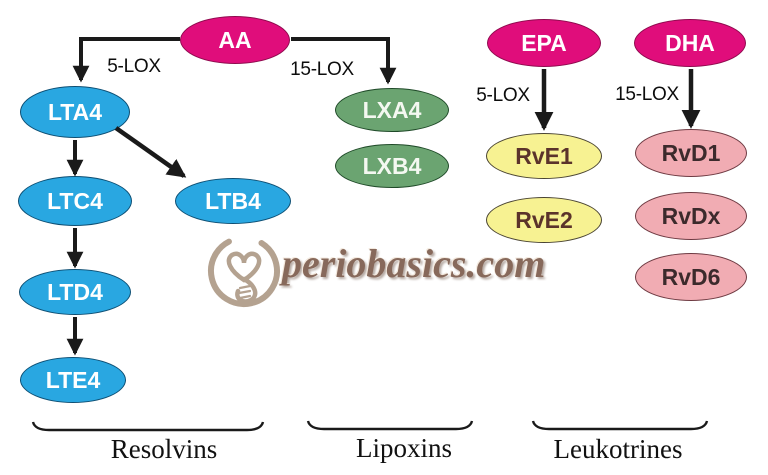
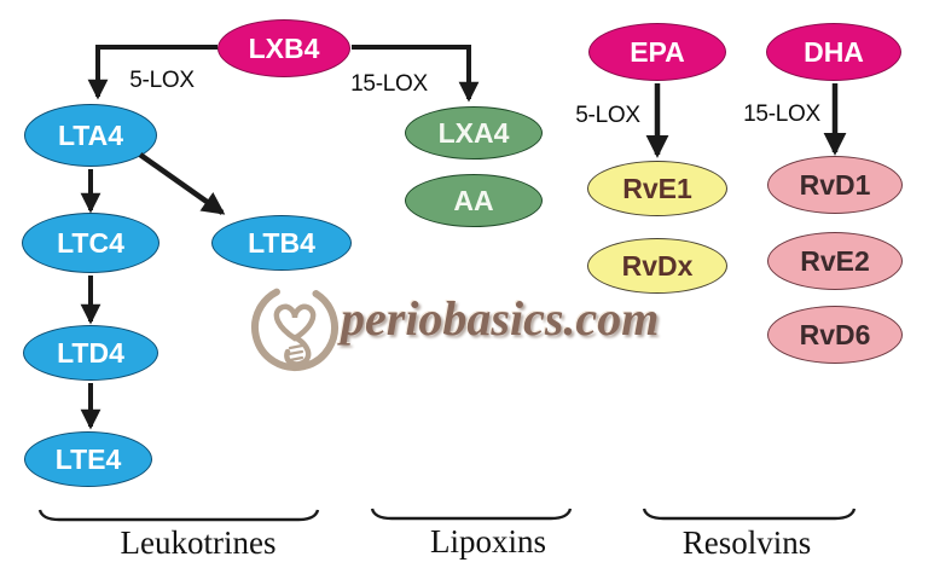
  periobasics.com
- AA
+ LXB4
  EPA
  DHA
  LTA4
  LTC4
  LTB4
  LTD4
  LTE4
  LXA4
- LXB4
+ AA
  RvE1
- RvE2
+ RvDx
  RvD1
- RvDx
+ RvE2
  RvD6
  5-LOX
  15-LOX
  5-LOX
  15-LOX
- Resolvins
+ Leukotrines
  Lipoxins
- Leukotrines
+ Resolvins
